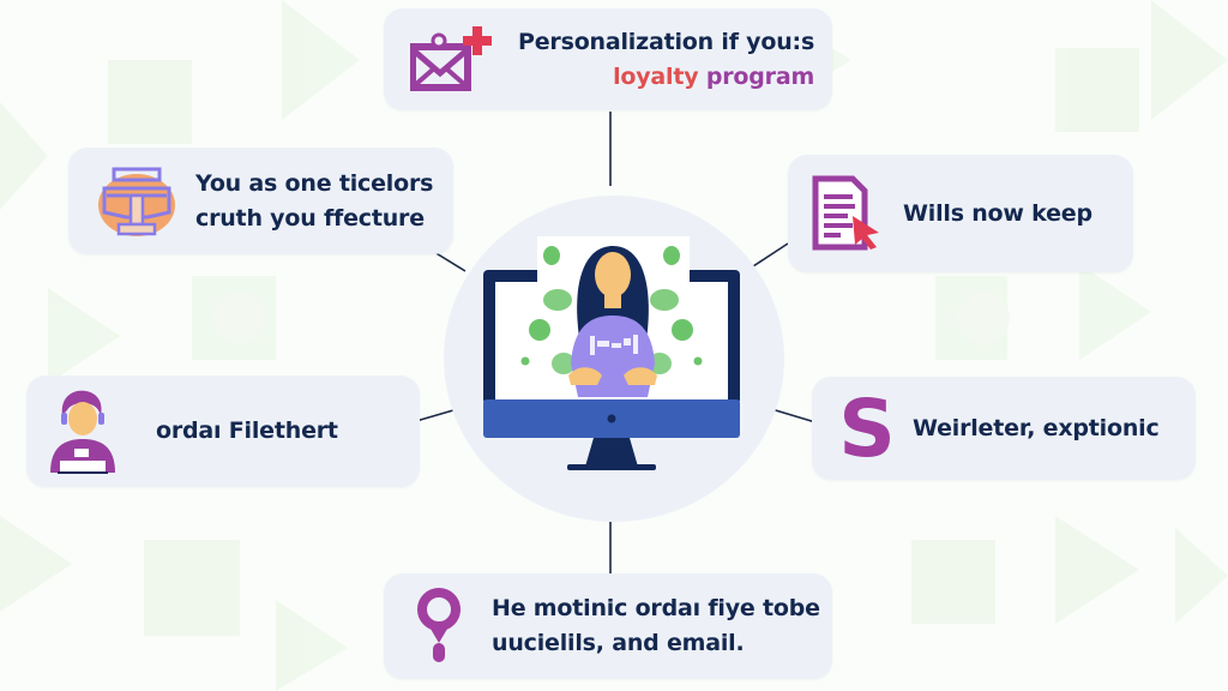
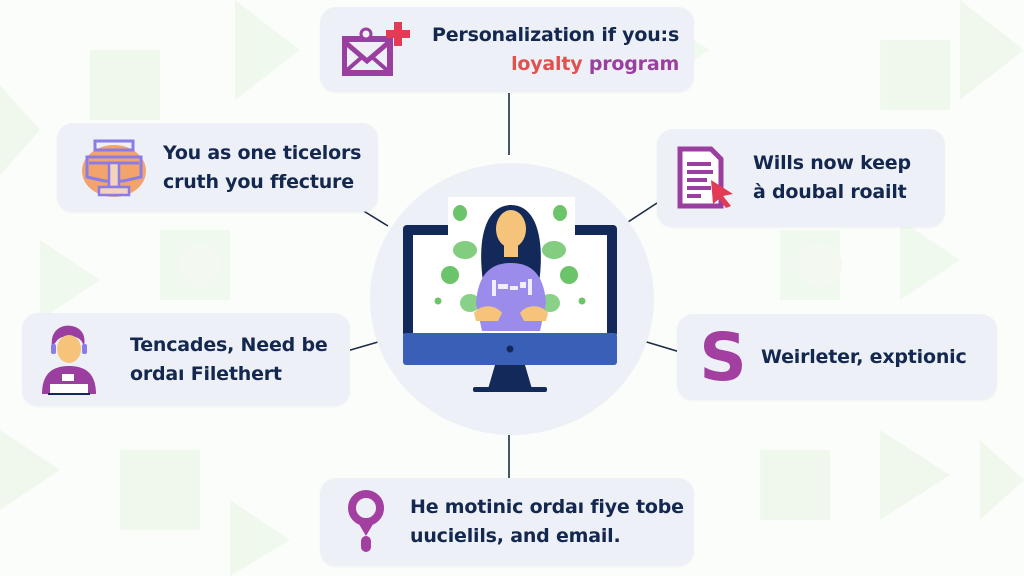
  Personalization if you:s
  loyalty program
  You as one ticelors
  cruth you ffecture
  Wills now keep
+ à doubal roailt
+ Tencades, Need be
  ordaı Filethert
  S
  Weirleter, exptionic
  He motinic ordaı fiye tobe
  uucielils, and email.
